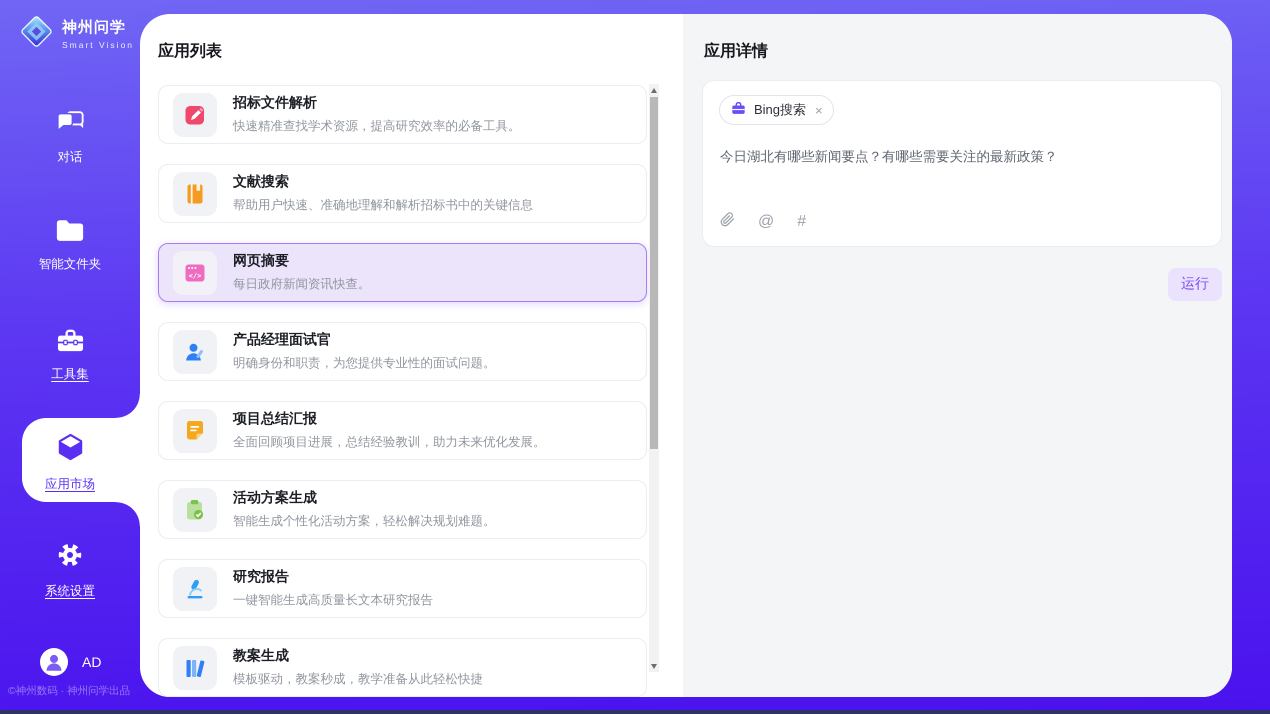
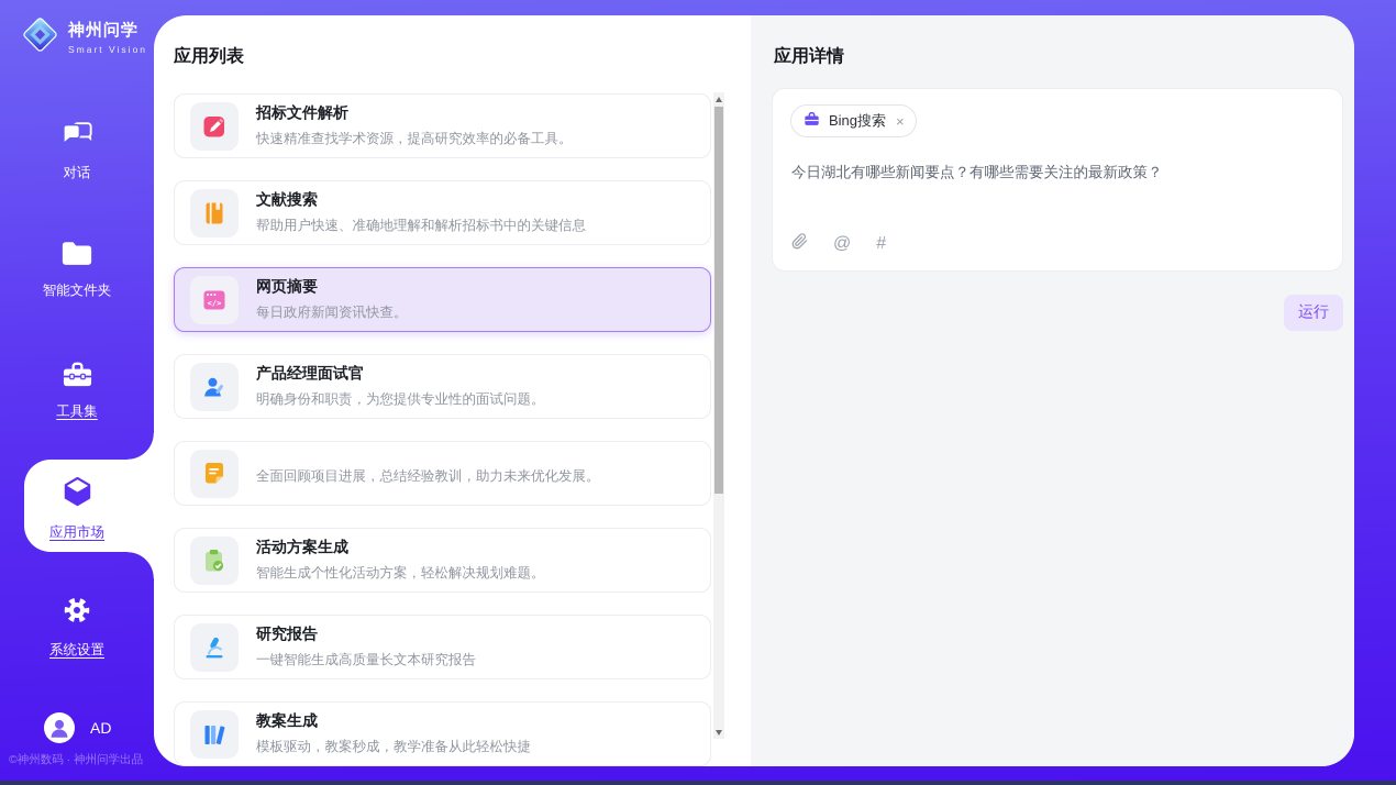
  神州问学
  Smart Vision
  对话
  智能文件夹
  工具集
  应用市场
  系统设置
  AD
  ©神州数码 · 神州问学出品
  应用列表
  招标文件解析
  快速精准查找学术资源，提高研究效率的必备工具。
  文献搜索
  帮助用户快速、准确地理解和解析招标书中的关键信息
  </>
  网页摘要
  每日政府新闻资讯快查。
  产品经理面试官
  明确身份和职责，为您提供专业性的面试问题。
- 项目总结汇报
  全面回顾项目进展，总结经验教训，助力未来优化发展。
  活动方案生成
  智能生成个性化活动方案，轻松解决规划难题。
  研究报告
  一键智能生成高质量长文本研究报告
  教案生成
  模板驱动，教案秒成，教学准备从此轻松快捷
  应用详情
  Bing搜索
  ×
  今日湖北有哪些新闻要点？有哪些需要关注的最新政策？
  @
  #
  运行
